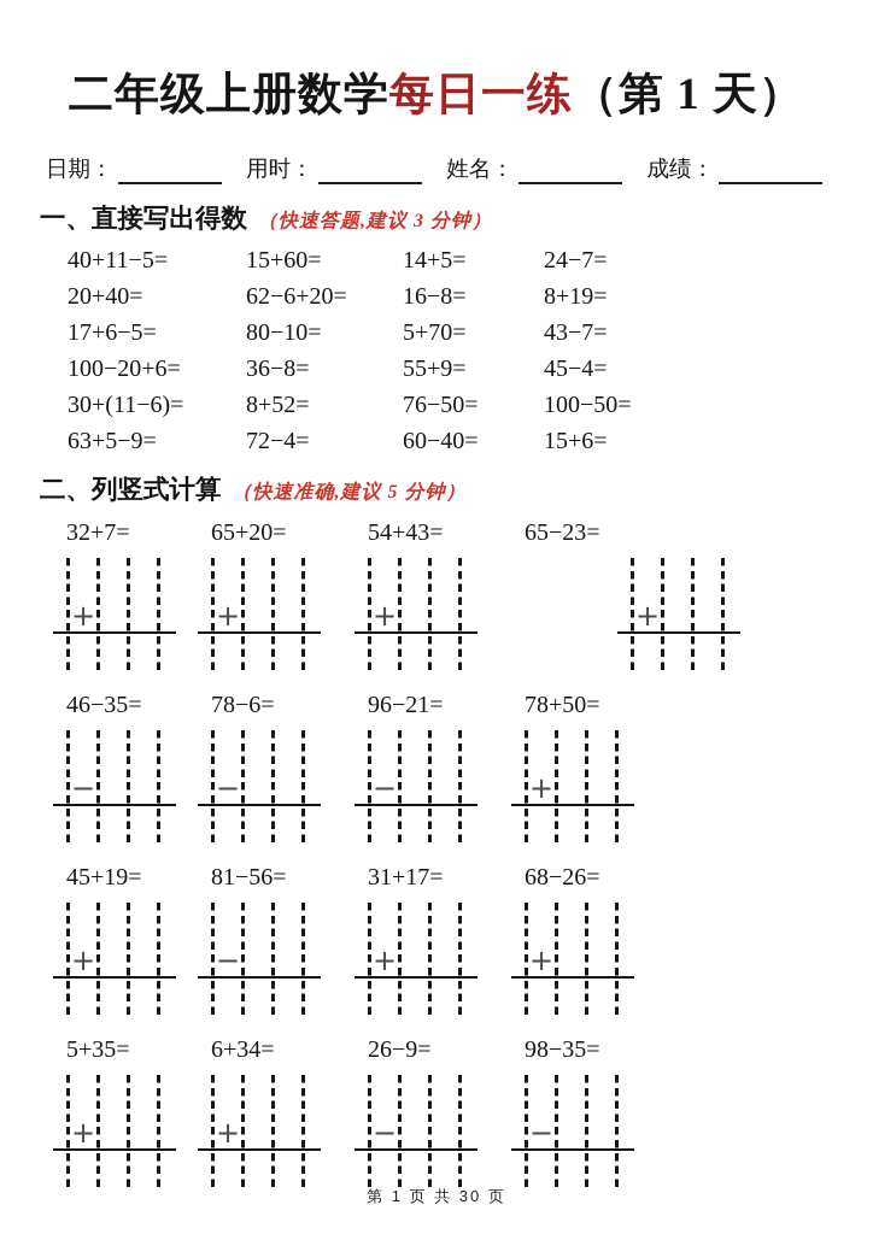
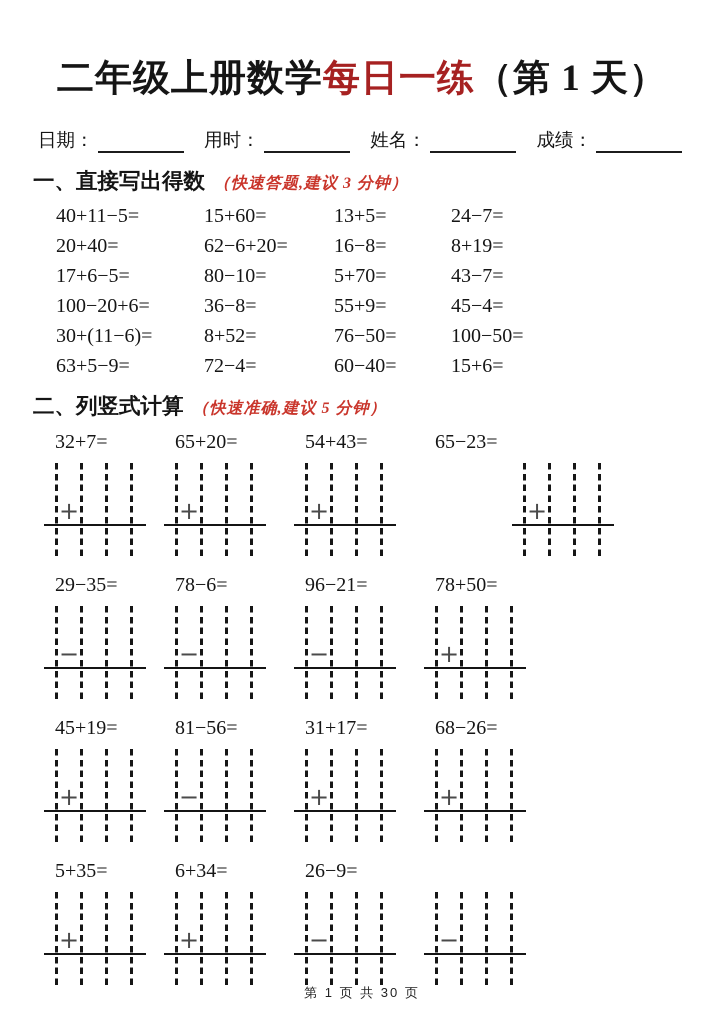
  二年级上册数学每日一练（第 1 天）
  日期：
  用时：
  姓名：
  成绩：
  一、直接写出得数 （快速答题,建议 3 分钟）
  40+11−5=
  15+60=
- 14+5=
+ 13+5=
  24−7=
  20+40=
  62−6+20=
  16−8=
  8+19=
  17+6−5=
  80−10=
  5+70=
  43−7=
  100−20+6=
  36−8=
  55+9=
  45−4=
  30+(11−6)=
  8+52=
  76−50=
  100−50=
  63+5−9=
  72−4=
  60−40=
  15+6=
  二、列竖式计算 （快速准确,建议 5 分钟）
  32+7=
  65+20=
  54+43=
  65−23=
  +
  +
  +
  +
- 46−35=
+ 29−35=
  78−6=
  96−21=
  78+50=
  −
  −
  −
  +
  45+19=
  81−56=
  31+17=
  68−26=
  +
  −
  +
  +
  5+35=
  6+34=
  26−9=
- 98−35=
  +
  +
  −
  −
  第 1 页 共 30 页
